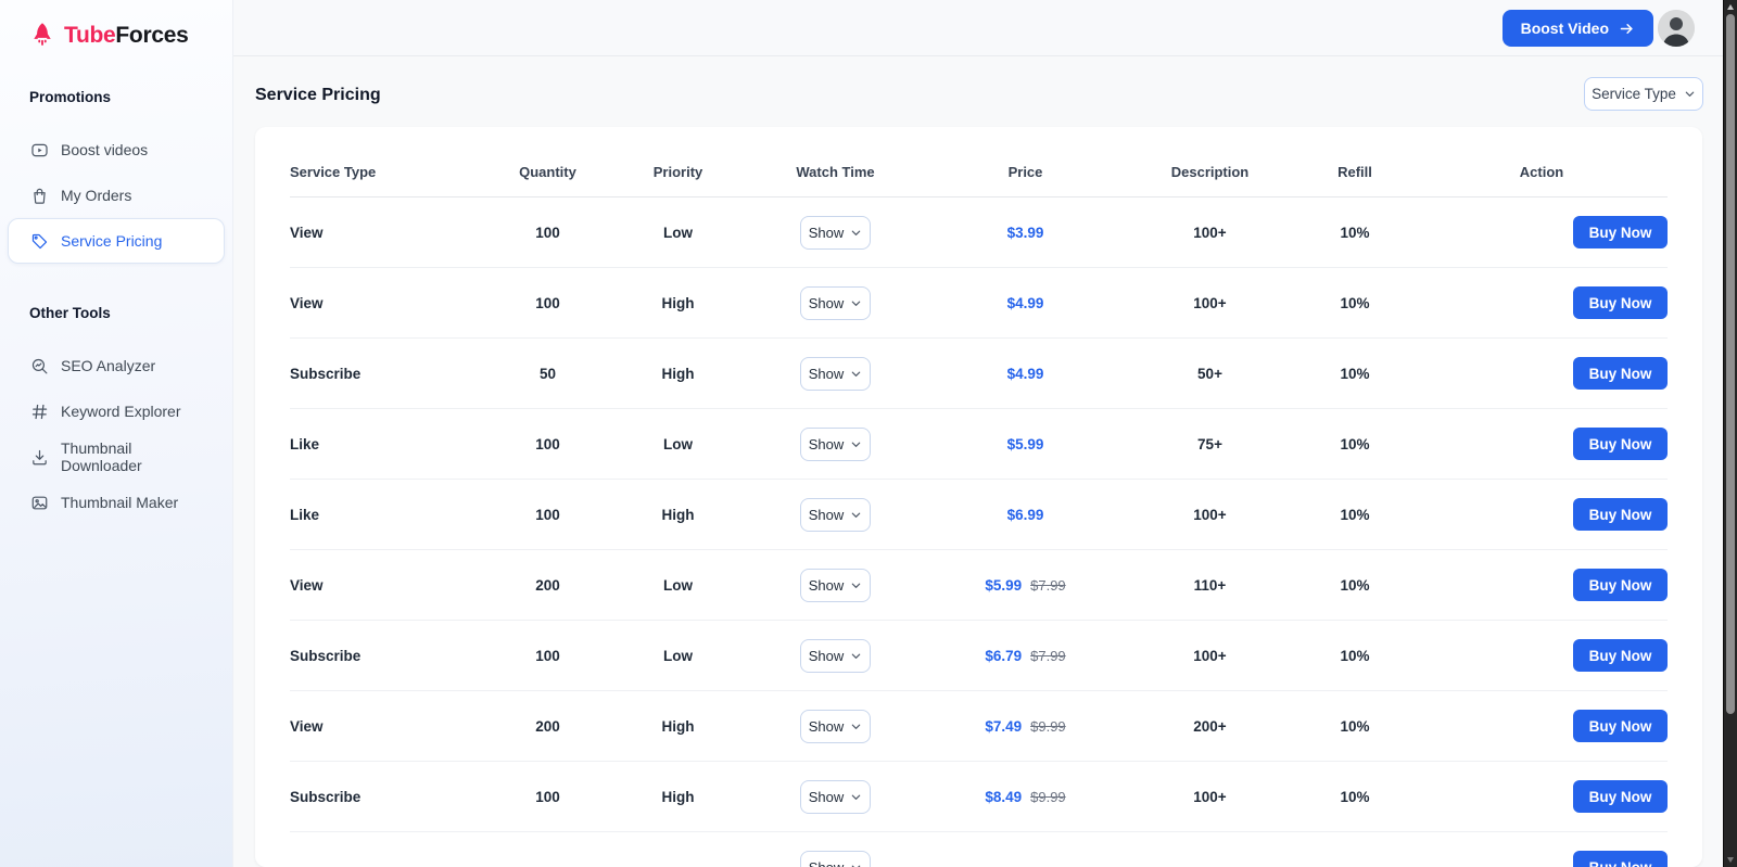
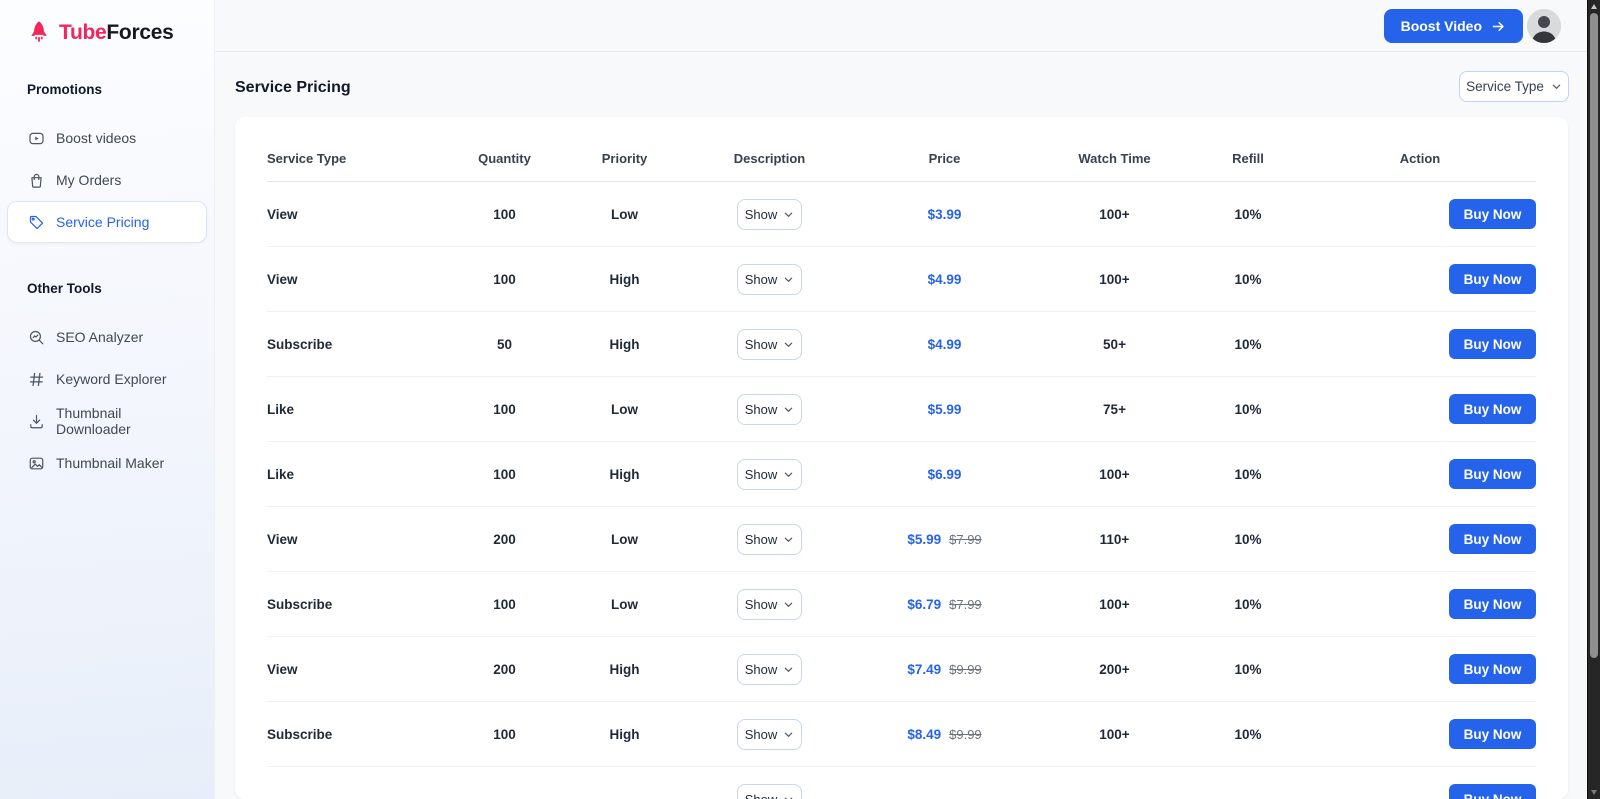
  TubeForces
  Promotions
  Boost videos
  My Orders
  Service Pricing
  Other Tools
  SEO Analyzer
  Keyword Explorer
  Thumbnail Downloader
  Thumbnail Maker
  Boost Video
  Service Pricing
  Service Type
  Service Type
  Quantity
  Priority
- Watch Time
+ Description
  Price
- Description
+ Watch Time
  Refill
  Action
  View
  100
  Low
  Show
  $3.99
  100+
  10%
  Buy Now
  View
  100
  High
  Show
  $4.99
  100+
  10%
  Buy Now
  Subscribe
  50
  High
  Show
  $4.99
  50+
  10%
  Buy Now
  Like
  100
  Low
  Show
  $5.99
  75+
  10%
  Buy Now
  Like
  100
  High
  Show
  $6.99
  100+
  10%
  Buy Now
  View
  200
  Low
  Show
  $5.99
  $7.99
  110+
  10%
  Buy Now
  Subscribe
  100
  Low
  Show
  $6.79
  $7.99
  100+
  10%
  Buy Now
  View
  200
  High
  Show
  $7.49
  $9.99
  200+
  10%
  Buy Now
  Subscribe
  100
  High
  Show
  $8.49
  $9.99
  100+
  10%
  Buy Now
